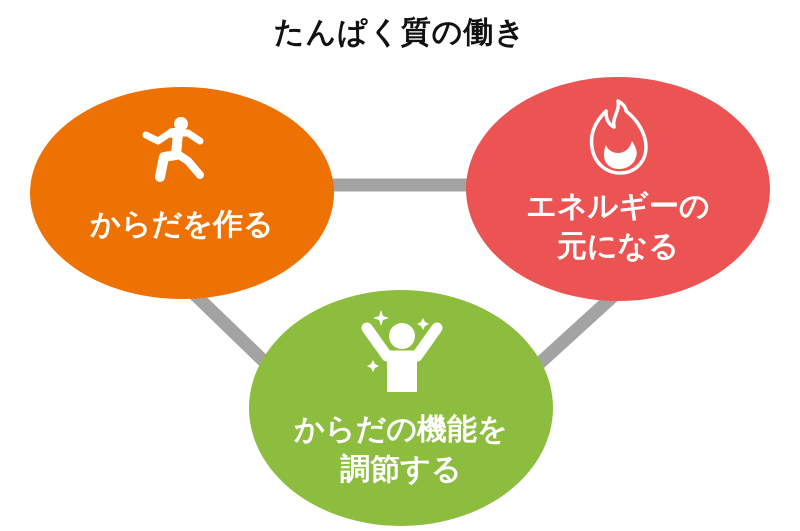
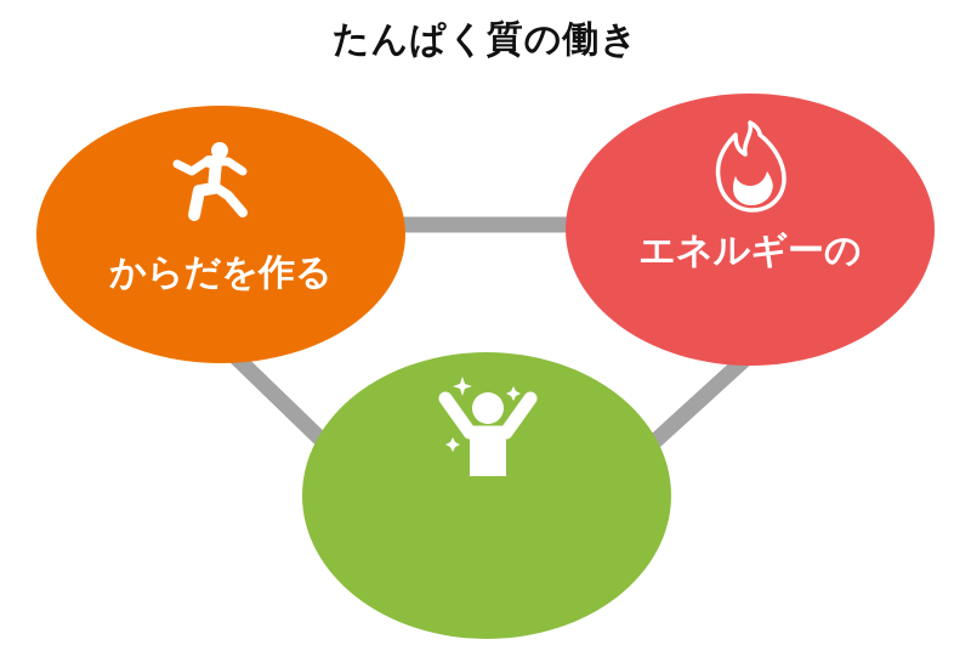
  たんぱく質の働き
  からだを作る
  エネルギーの
- 元になる
- からだの機能を
- 調節する
